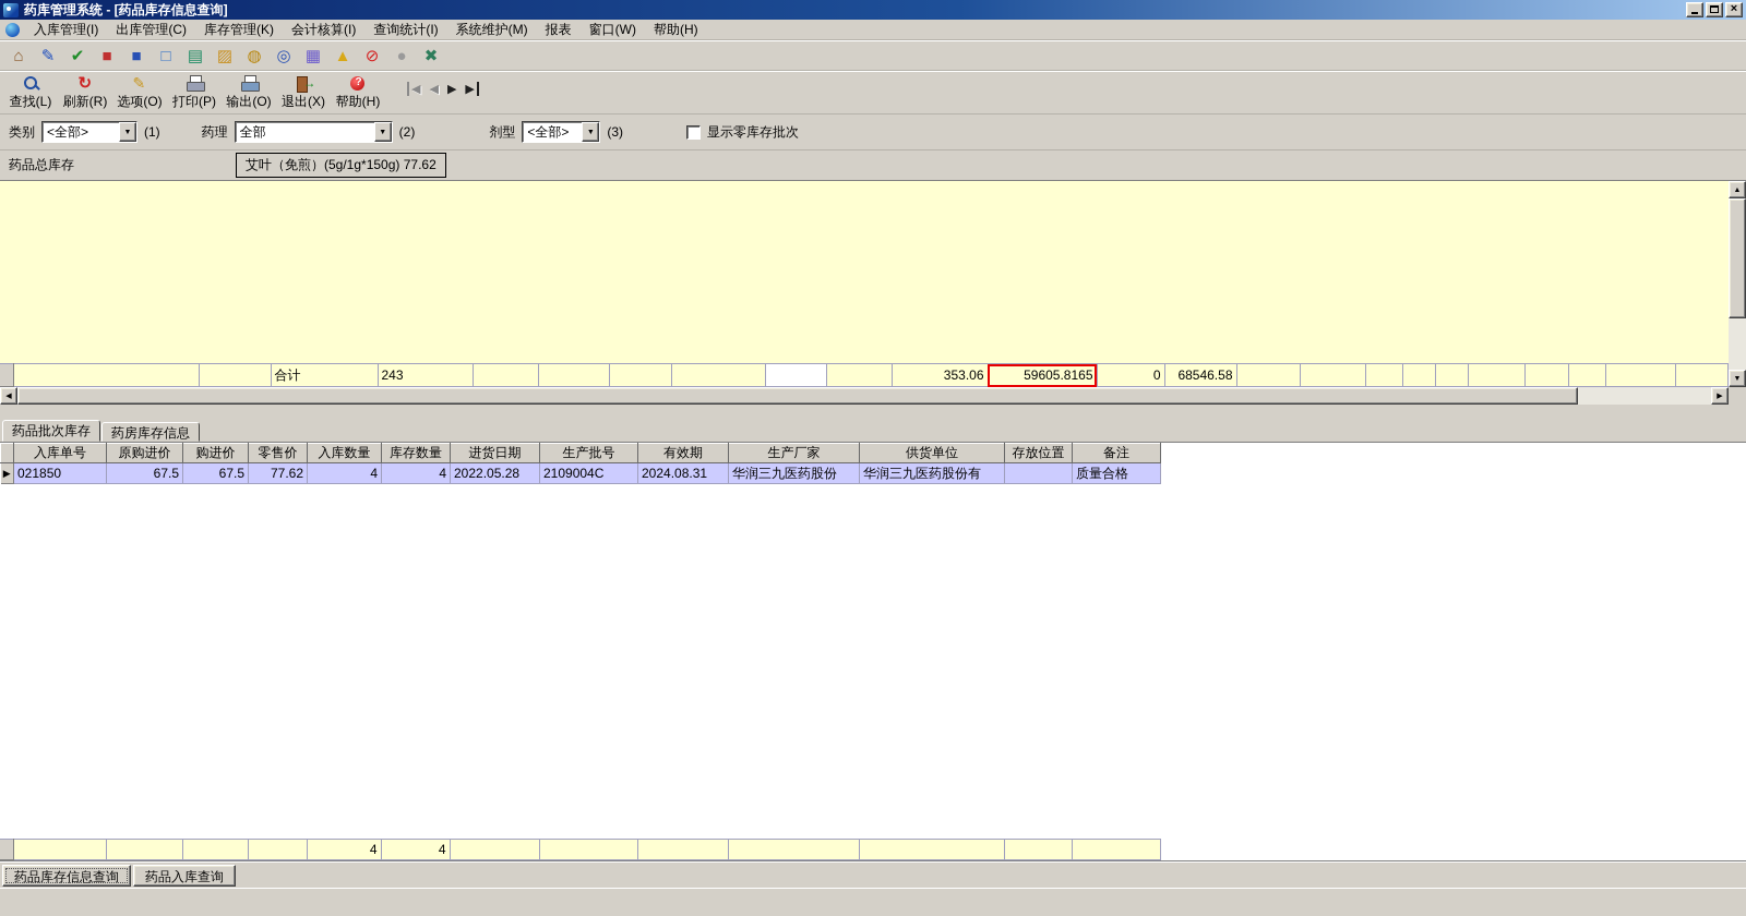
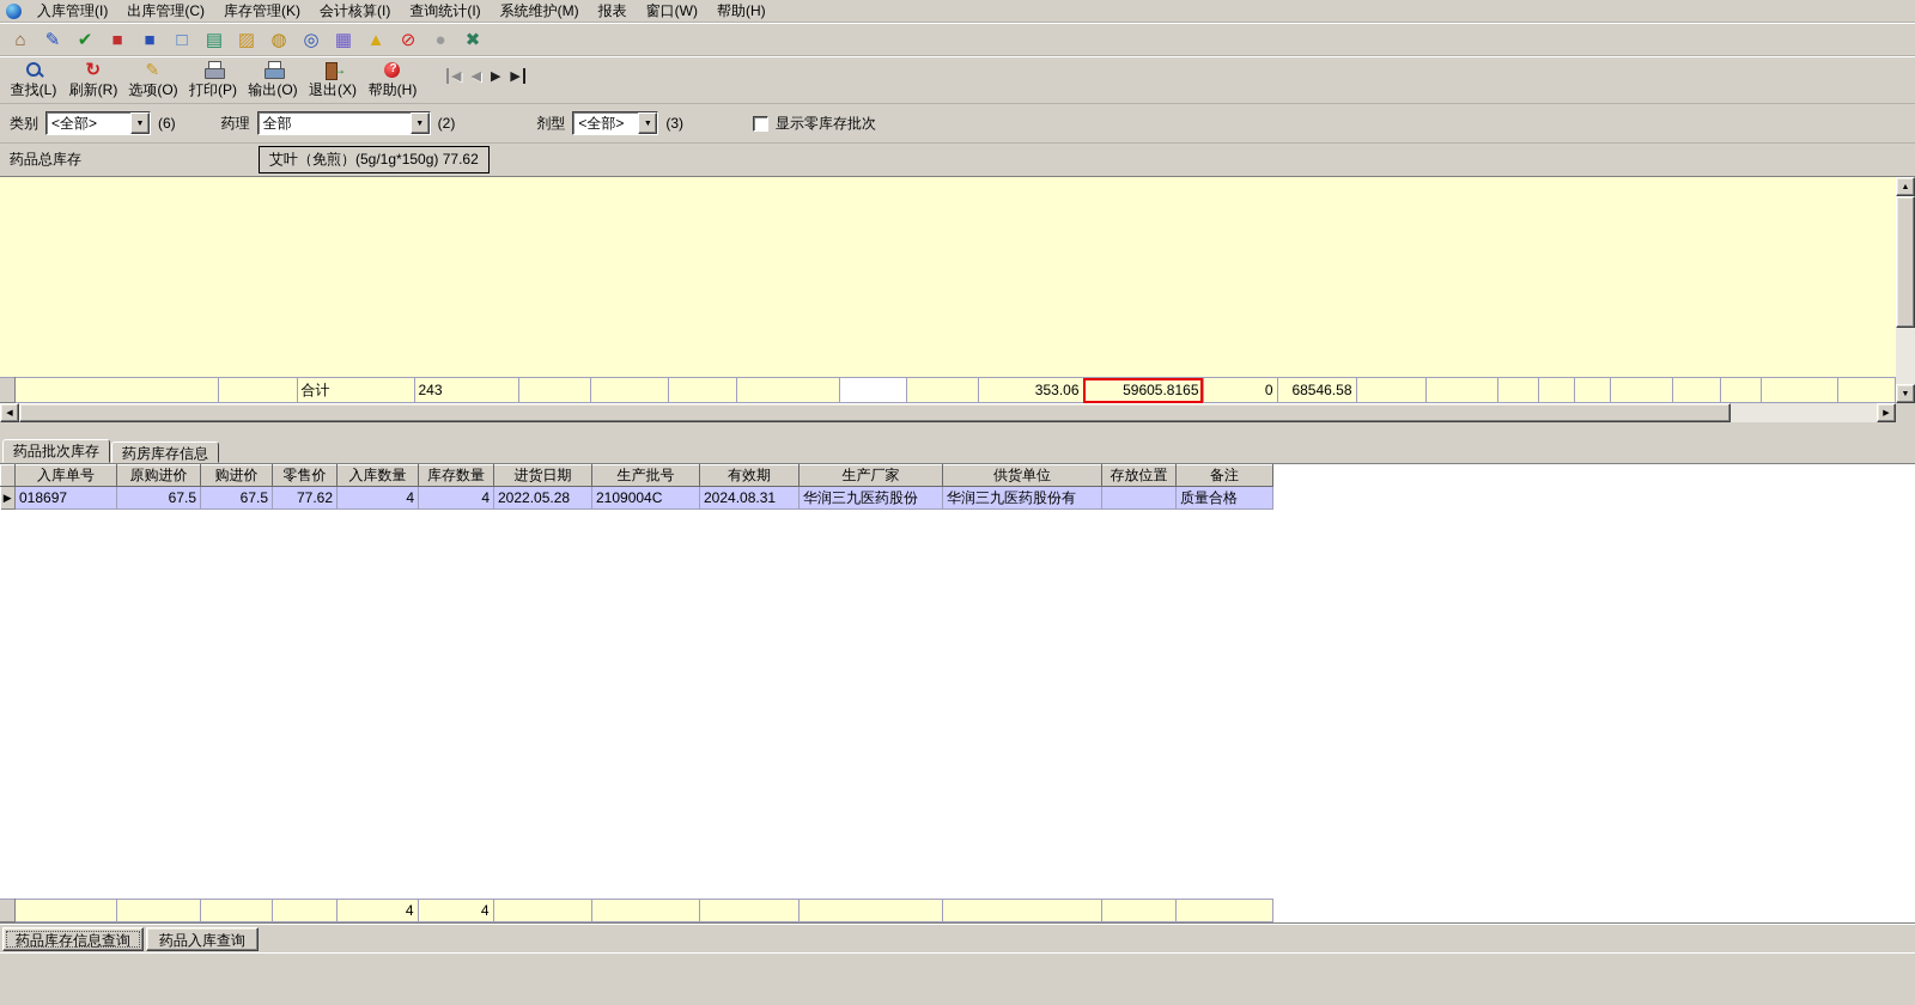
- 药库管理系统 - [药品库存信息查询]
- ×
  入库管理(I)
  出库管理(C)
  库存管理(K)
  会计核算(I)
  查询统计(I)
  系统维护(M)
  报表
  窗口(W)
  帮助(H)
  ⌂
  ✎
  ✔
  ■
  ■
  □
  ▤
  ▨
  ◍
  ◎
  ▦
  ▲
  ⊘
  ●
  ✖
  查找(L)
  刷新(R)
  选项(O)
  打印(P)
  输出(O)
  退出(X)
  帮助(H)
  ◀
  ◀
  ▶
  ▶
  类别
  <全部>
- (1)
+ (6)
  药理
  全部
  (2)
  剂型
  <全部>
  (3)
  显示零库存批次
  药品总库存
  艾叶（免煎）(5g/1g*150g) 77.62
  			合计	243							353.06	59605.8165	0	68546.58
  药品批次库存
  药房库存信息
  	入库单号	原购进价	购进价	零售价	入库数量	库存数量	进货日期	生产批号	有效期	生产厂家	供货单位	存放位置	备注
- ▶	021850	67.5	67.5	77.62	4	4	2022.05.28	2109004C	2024.08.31	华润三九医药股份	华润三九医药股份有		质量合格
+ ▶	018697	67.5	67.5	77.62	4	4	2022.05.28	2109004C	2024.08.31	华润三九医药股份	华润三九医药股份有		质量合格
  					4	4
  药品库存信息查询
  药品入库查询
